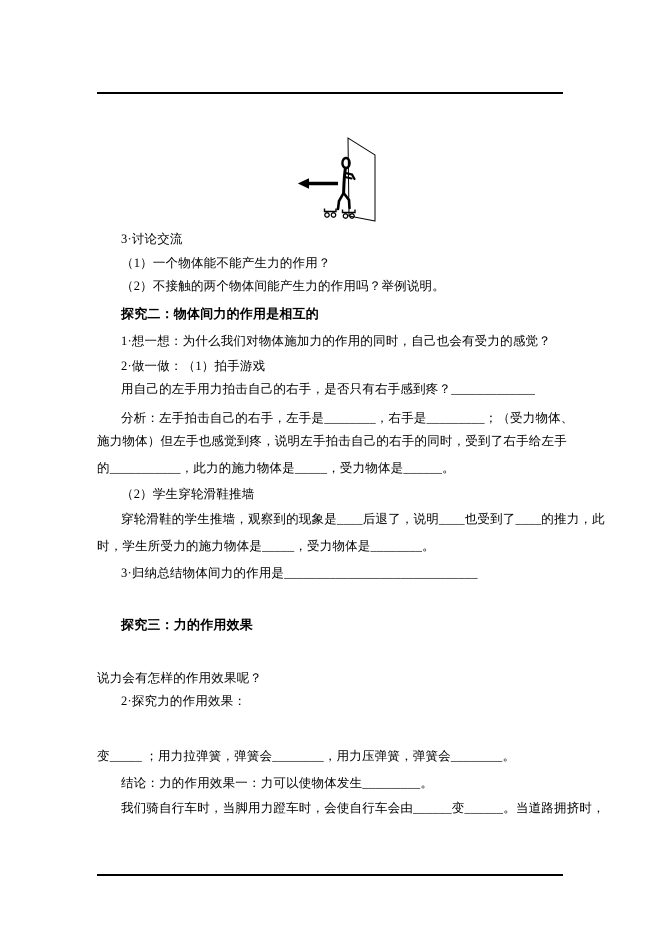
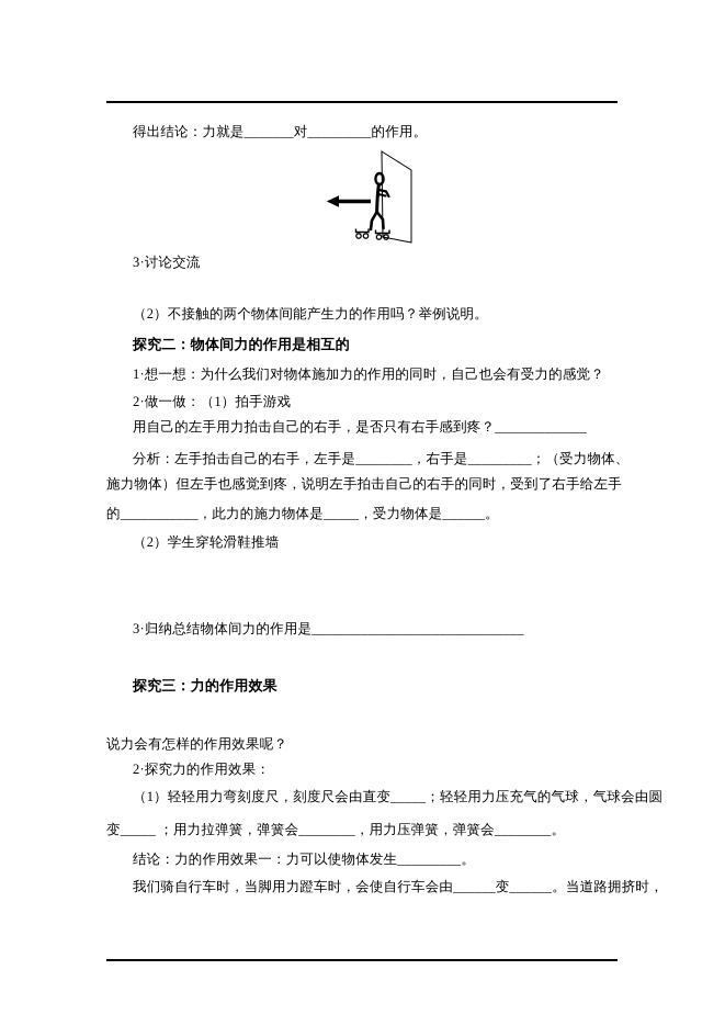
+ 得出结论：力就是_______对_________的作用。
  3·讨论交流
- （1）一个物体能不能产生力的作用？
  （2）不接触的两个物体间能产生力的作用吗？举例说明。
  探究二：物体间力的作用是相互的
  1·想一想：为什么我们对物体施加力的作用的同时，自己也会有受力的感觉？
  2·做一做：（1）拍手游戏
  用自己的左手用力拍击自己的右手，是否只有右手感到疼？_____________
  分析：左手拍击自己的右手，左手是________，右手是_________；（受力物体、
  施力物体）但左手也感觉到疼，说明左手拍击自己的右手的同时，受到了右手给左手
  的___________，此力的施力物体是_____，受力物体是______。
  （2）学生穿轮滑鞋推墙
- 穿轮滑鞋的学生推墙，观察到的现象是____后退了，说明____也受到了____的推力，此
- 时，学生所受力的施力物体是_____，受力物体是________。
  3·归纳总结物体间力的作用是______________________________
  探究三：力的作用效果
  说力会有怎样的作用效果呢？
  2·探究力的作用效果：
+ （1）轻轻用力弯刻度尺，刻度尺会由直变_____；轻轻用力压充气的气球，气球会由圆
  变_____ ；用力拉弹簧，弹簧会________，用力压弹簧，弹簧会________。
  结论：力的作用效果一：力可以使物体发生_________。
  我们骑自行车时，当脚用力蹬车时，会使自行车会由______变______。当道路拥挤时，
